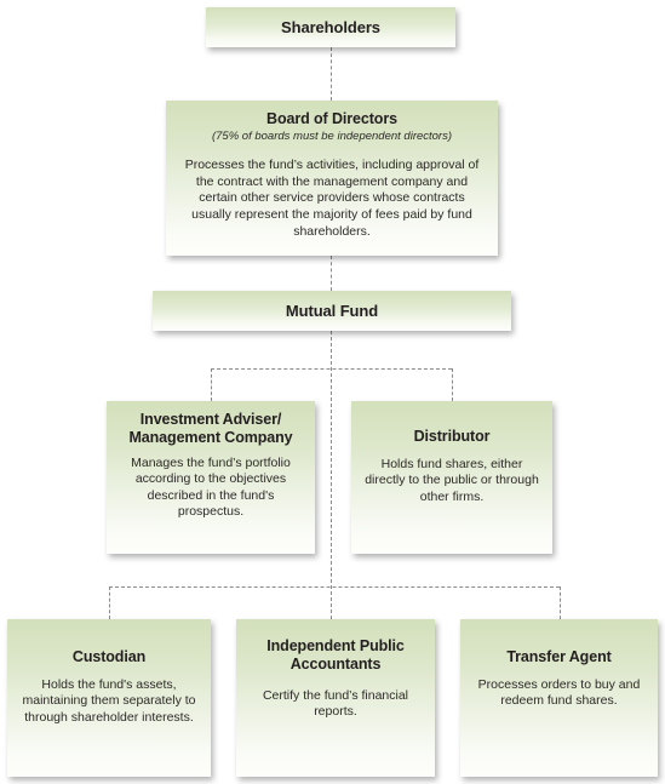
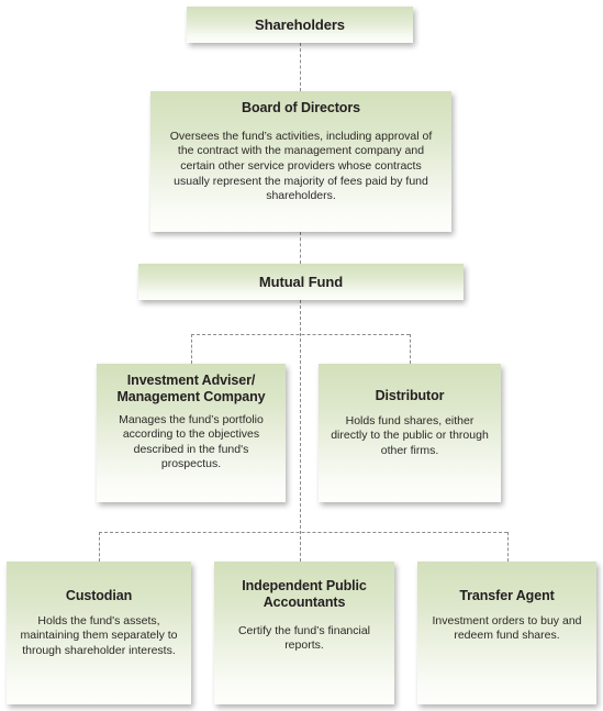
  Shareholders
  Board of Directors
- (75% of boards must be independent directors)
- Processes the fund’s activities, including approval of the contract with the management company and certain other service providers whose contracts usually represent the majority of fees paid by fund shareholders.
+ Oversees the fund’s activities, including approval of the contract with the management company and certain other service providers whose contracts usually represent the majority of fees paid by fund shareholders.
  Mutual Fund
  Investment Adviser/
  Management Company
  Manages the fund’s portfolio according to the objectives described in the fund's prospectus.
  Distributor
  Holds fund shares, either directly to the public or through other firms.
  Custodian
  Holds the fund's assets, maintaining them separately to through shareholder interests.
  Independent Public
  Accountants
  Certify the fund’s financial reports.
  Transfer Agent
- Processes orders to buy and redeem fund shares.
+ Investment orders to buy and redeem fund shares.
